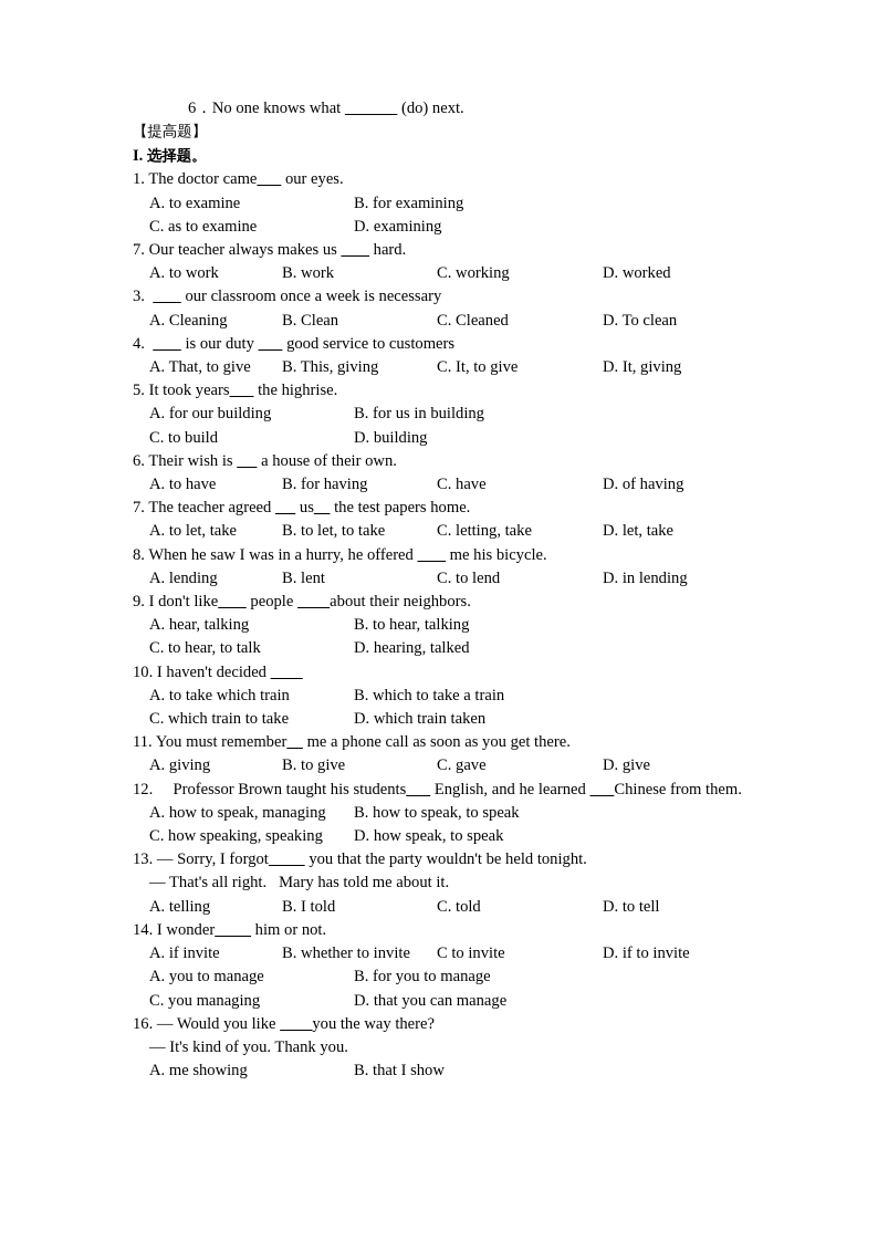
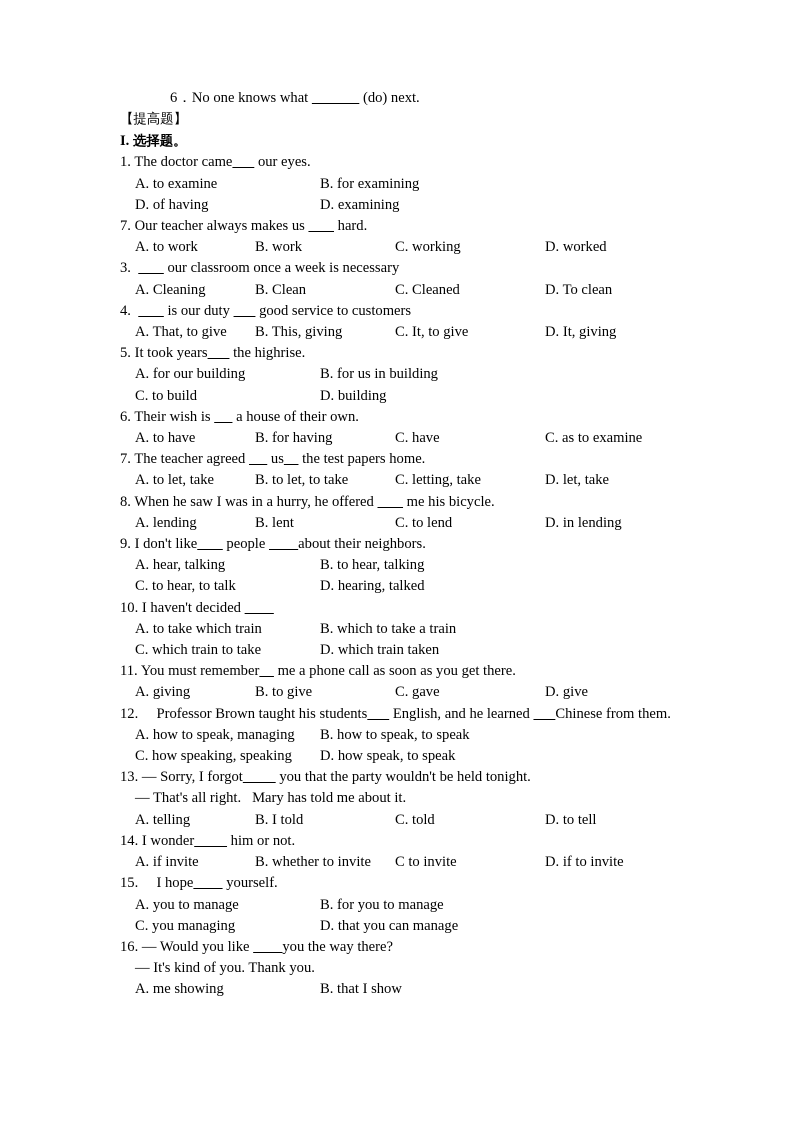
  6．No one knows what (do) next.
  【提高题】
  I. 选择题。
  1. The doctor came our eyes.
  A. to examine
  B. for examining
- C. as to examine
+ D. of having
  D. examining
  7. Our teacher always makes us hard.
  A. to work
  B. work
  C. working
  D. worked
  3. our classroom once a week is necessary
  A. Cleaning
  B. Clean
  C. Cleaned
  D. To clean
  4. is our duty good service to customers
  A. That, to give
  B. This, giving
  C. It, to give
  D. It, giving
  5. It took years the highrise.
  A. for our building
  B. for us in building
  C. to build
  D. building
  6. Their wish is a house of their own.
  A. to have
  B. for having
  C. have
- D. of having
+ C. as to examine
  7. The teacher agreed us the test papers home.
  A. to let, take
  B. to let, to take
  C. letting, take
  D. let, take
  8. When he saw I was in a hurry, he offered me his bicycle.
  A. lending
  B. lent
  C. to lend
  D. in lending
  9. I don't like people about their neighbors.
  A. hear, talking
  B. to hear, talking
  C. to hear, to talk
  D. hearing, talked
  10. I haven't decided
  A. to take which train
  B. which to take a train
  C. which train to take
  D. which train taken
  11. You must remember me a phone call as soon as you get there.
  A. giving
  B. to give
  C. gave
  D. give
  12. Professor Brown taught his students English, and he learned Chinese from them.
  A. how to speak, managing
  B. how to speak, to speak
  C. how speaking, speaking
  D. how speak, to speak
  13. — Sorry, I forgot you that the party wouldn't be held tonight.
  — That's all right. Mary has told me about it.
  A. telling
  B. I told
  C. told
  D. to tell
  14. I wonder him or not.
  A. if invite
  B. whether to invite
  C to invite
  D. if to invite
+ 15. I hope yourself.
  A. you to manage
  B. for you to manage
  C. you managing
  D. that you can manage
  16. — Would you like you the way there?
  — It's kind of you. Thank you.
  A. me showing
  B. that I show
